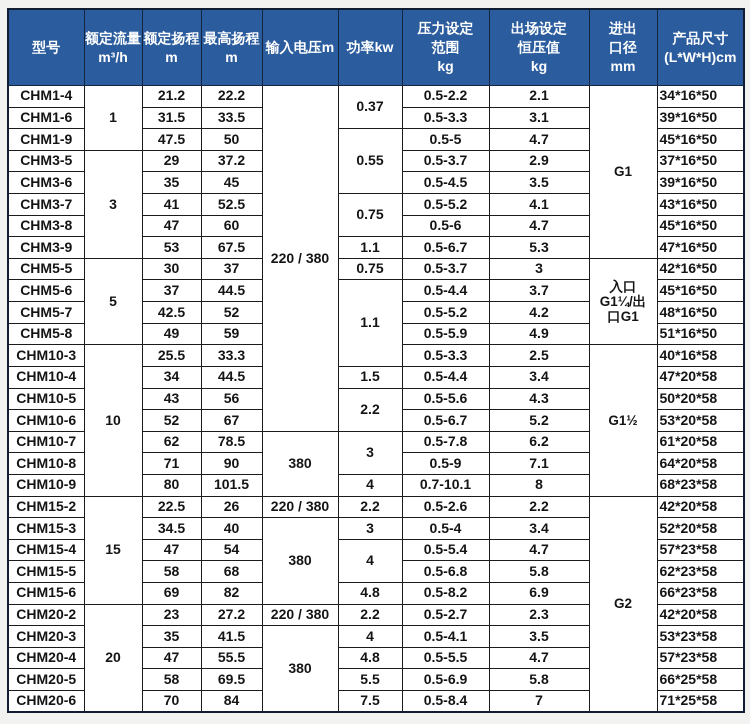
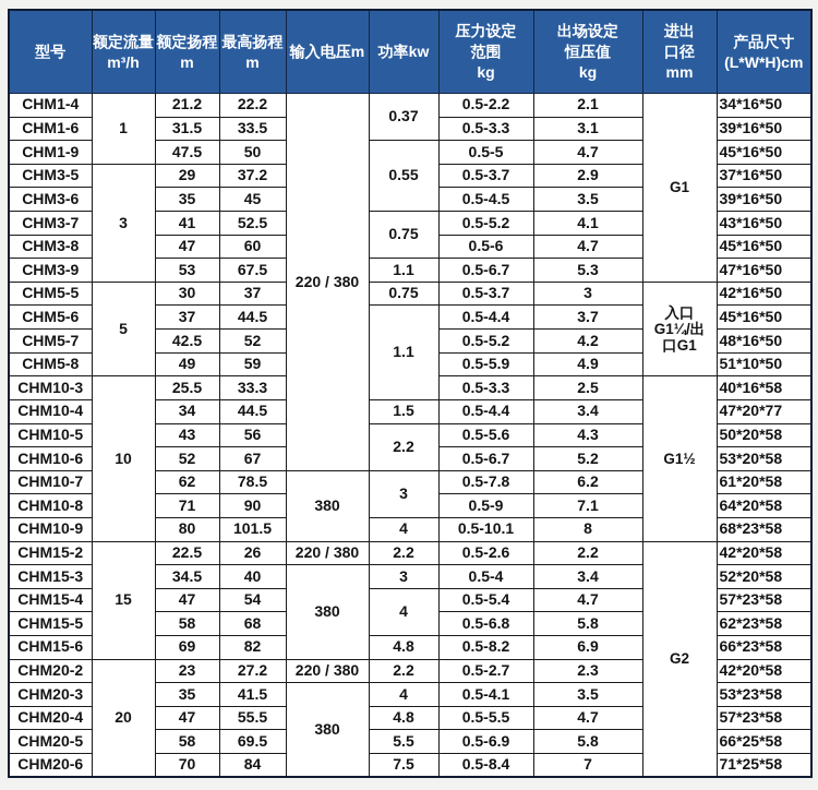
  型号	额定流量 m³/h	额定扬程 m	最高扬程 m	输入电压m	功率kw	压力设定 范围 kg	出场设定 恒压值 kg	进出 口径 mm	产品尺寸 (L*W*H)cm
  CHM1-4	1	21.2	22.2	220 / 380	0.37	0.5-2.2	2.1	G1	34*16*50
  CHM1-6	31.5	33.5	0.5-3.3	3.1	39*16*50
  CHM1-9	47.5	50	0.55	0.5-5	4.7	45*16*50
  CHM3-5	3	29	37.2	0.5-3.7	2.9	37*16*50
  CHM3-6	35	45	0.5-4.5	3.5	39*16*50
  CHM3-7	41	52.5	0.75	0.5-5.2	4.1	43*16*50
  CHM3-8	47	60	0.5-6	4.7	45*16*50
  CHM3-9	53	67.5	1.1	0.5-6.7	5.3	47*16*50
  CHM5-5	5	30	37	0.75	0.5-3.7	3	入口 G1¼/出 口G1	42*16*50
  CHM5-6	37	44.5	1.1	0.5-4.4	3.7	45*16*50
  CHM5-7	42.5	52	0.5-5.2	4.2	48*16*50
- CHM5-8	49	59	0.5-5.9	4.9	51*16*50
+ CHM5-8	49	59	0.5-5.9	4.9	51*10*50
  CHM10-3	10	25.5	33.3	0.5-3.3	2.5	G1½	40*16*58
- CHM10-4	34	44.5	1.5	0.5-4.4	3.4	47*20*58
+ CHM10-4	34	44.5	1.5	0.5-4.4	3.4	47*20*77
  CHM10-5	43	56	2.2	0.5-5.6	4.3	50*20*58
  CHM10-6	52	67	0.5-6.7	5.2	53*20*58
  CHM10-7	62	78.5	380	3	0.5-7.8	6.2	61*20*58
  CHM10-8	71	90	0.5-9	7.1	64*20*58
- CHM10-9	80	101.5	4	0.7-10.1	8	68*23*58
+ CHM10-9	80	101.5	4	0.5-10.1	8	68*23*58
  CHM15-2	15	22.5	26	220 / 380	2.2	0.5-2.6	2.2	G2	42*20*58
  CHM15-3	34.5	40	380	3	0.5-4	3.4	52*20*58
  CHM15-4	47	54	4	0.5-5.4	4.7	57*23*58
  CHM15-5	58	68	0.5-6.8	5.8	62*23*58
  CHM15-6	69	82	4.8	0.5-8.2	6.9	66*23*58
  CHM20-2	20	23	27.2	220 / 380	2.2	0.5-2.7	2.3	42*20*58
  CHM20-3	35	41.5	380	4	0.5-4.1	3.5	53*23*58
  CHM20-4	47	55.5	4.8	0.5-5.5	4.7	57*23*58
  CHM20-5	58	69.5	5.5	0.5-6.9	5.8	66*25*58
  CHM20-6	70	84	7.5	0.5-8.4	7	71*25*58
